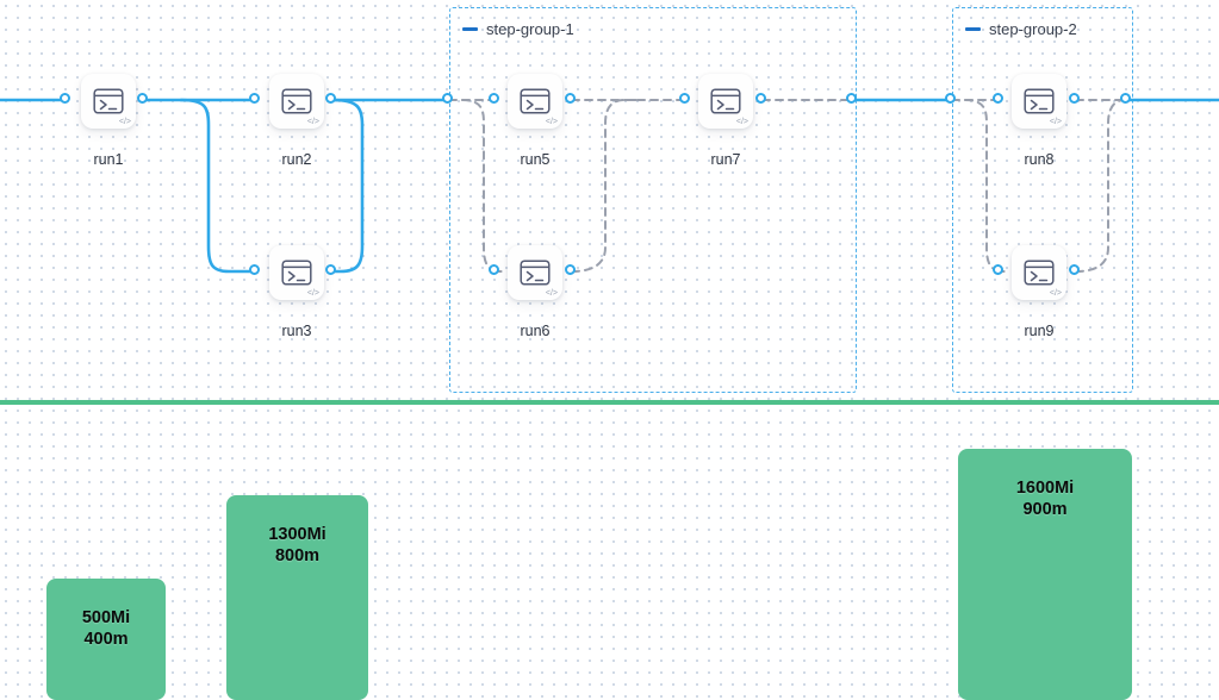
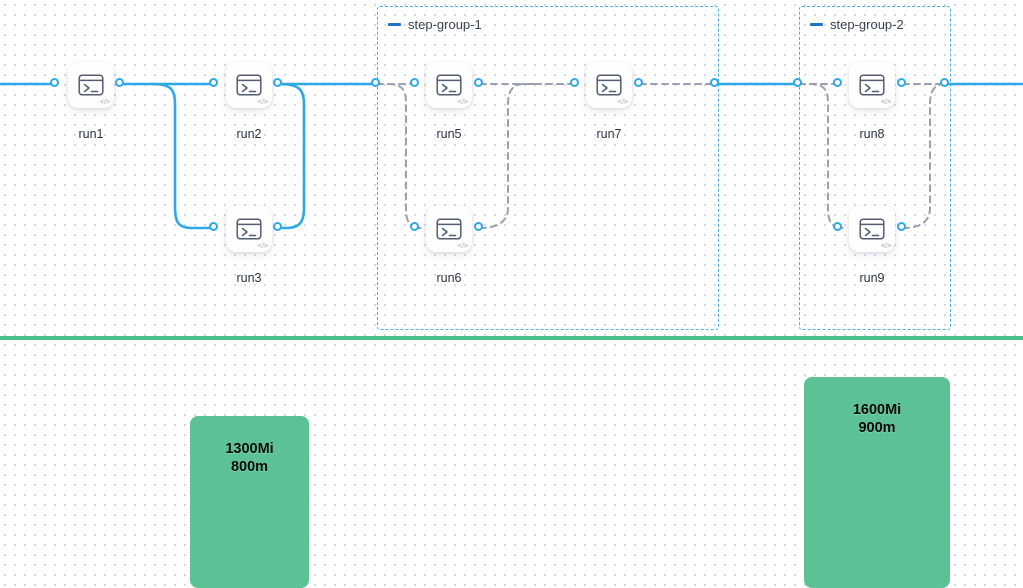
  step-group-1
  step-group-2
  run1
  run2
  run3
  run5
  run6
  run7
  run8
  run9
- 500Mi
- 400m
  1300Mi
  800m
  1600Mi
  900m
